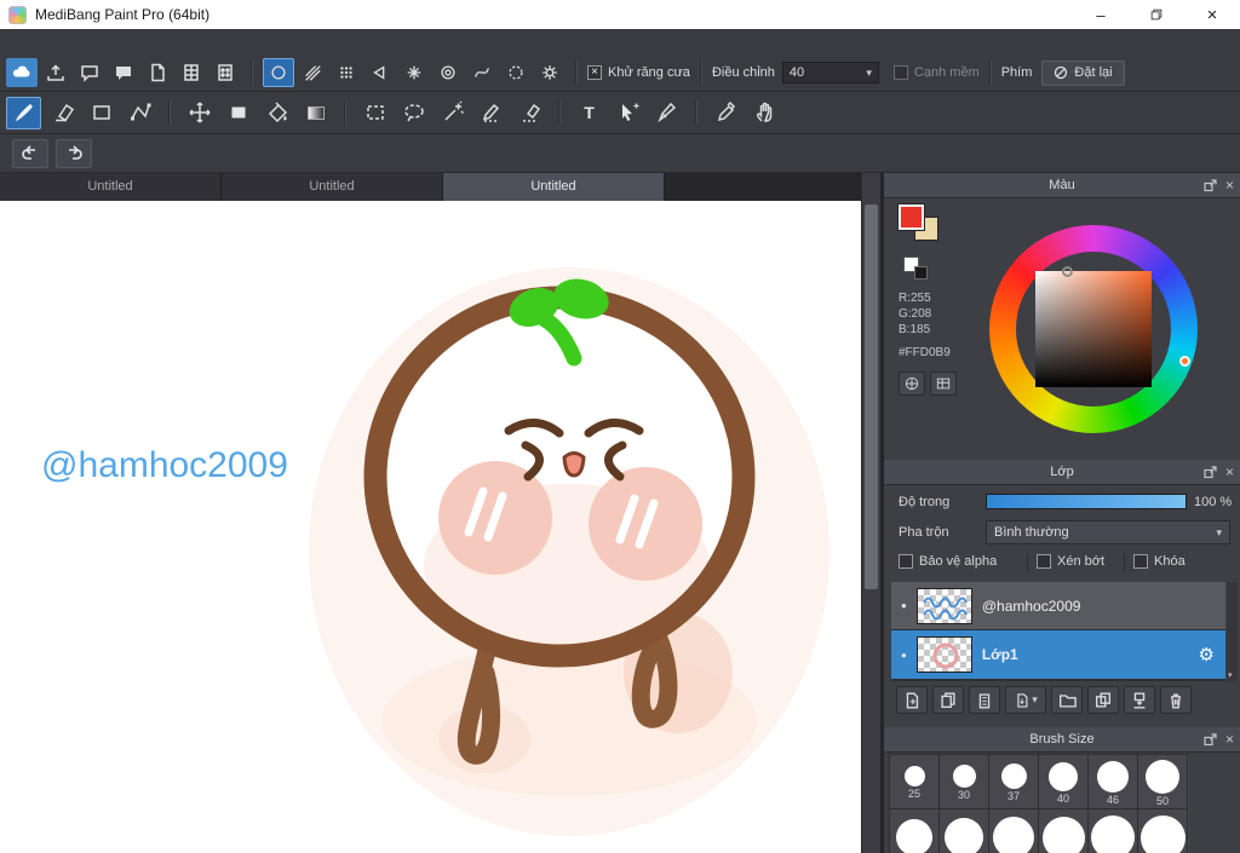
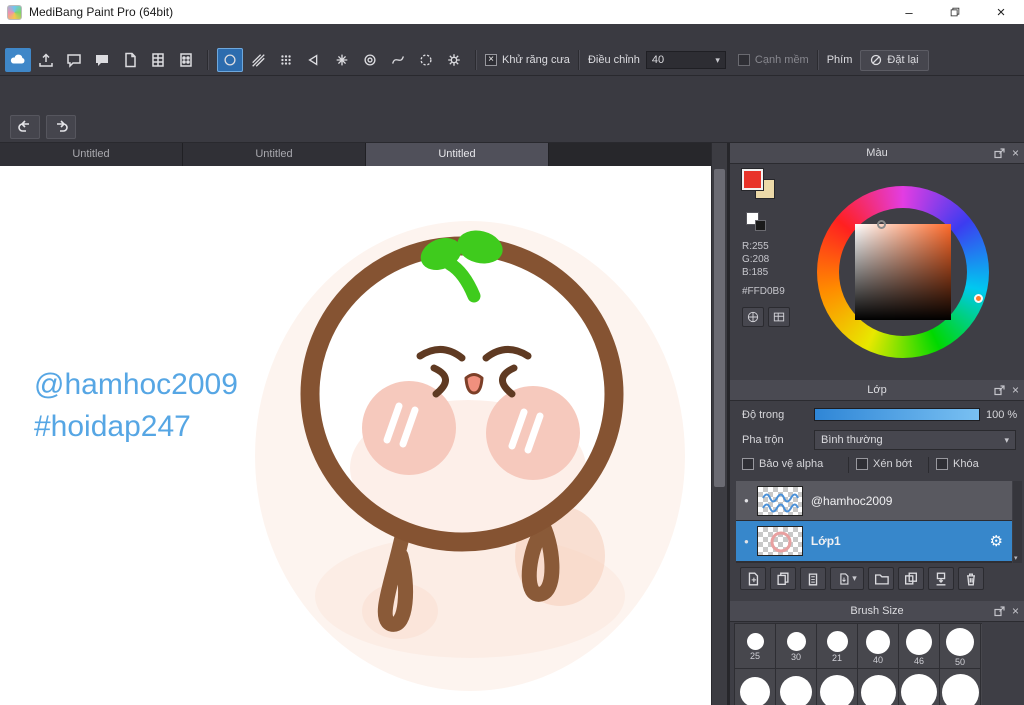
  MediBang Paint Pro (64bit)
  –
  ×
  ×
  Khử răng cưa
  Điều chỉnh
  40
  ▾
  Cạnh mềm
  Phím
  Đặt lại
- T
  Untitled
  Untitled
  Untitled
  @hamhoc2009
+ #hoidap247
  Màu
  ×
  R:255
  G:208
  B:185
  #FFD0B9
  Lớp
  ×
  Độ trong
  100 %
  Pha trộn
  Bình thường
  ▾
  Bảo vệ alpha
  Xén bớt
  Khóa
  ●
  @hamhoc2009
  ●
  Lớp1
  ⚙
  ▾
  Brush Size
  ×
  25
  30
- 37
+ 21
  40
  46
  50
